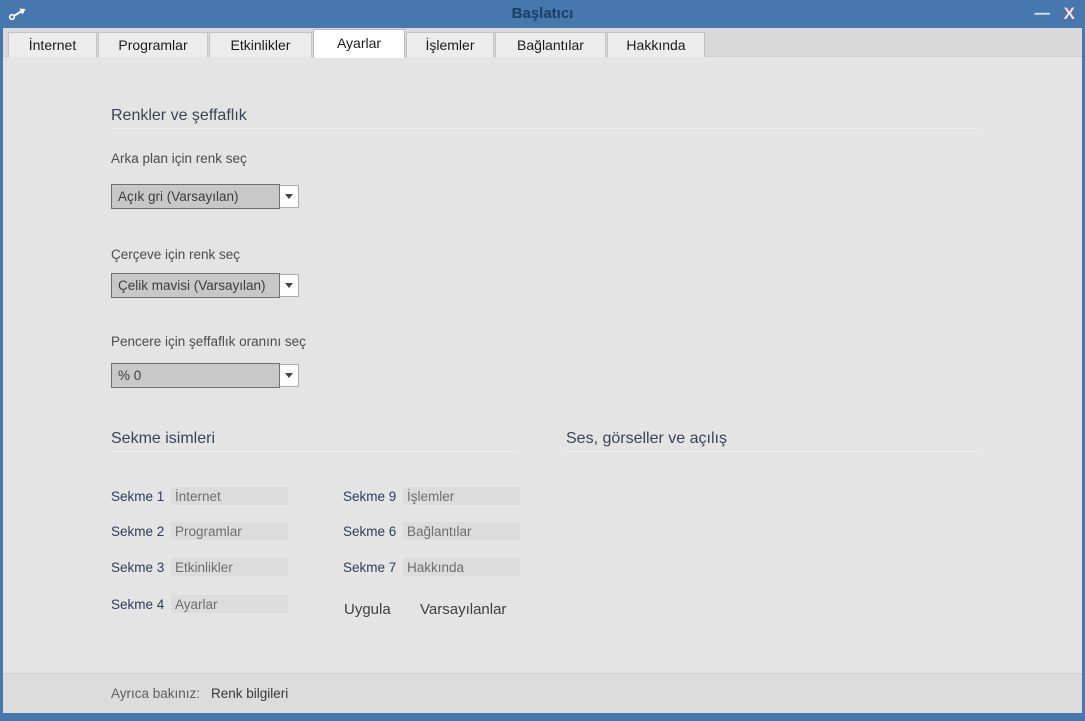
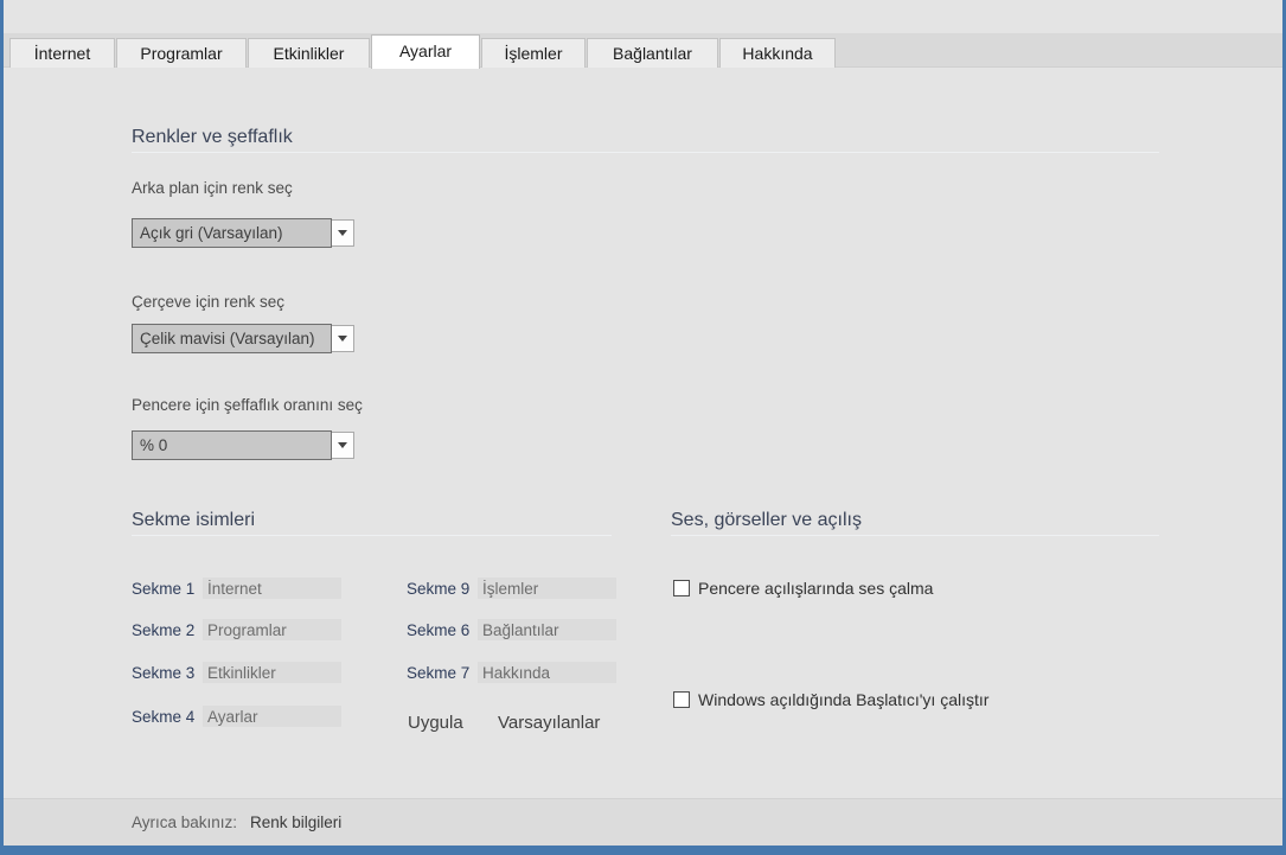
- Başlatıcı
- —
- X
  İnternet
  Programlar
  Etkinlikler
  Ayarlar
  İşlemler
  Bağlantılar
  Hakkında
  Renkler ve şeffaflık
  Arka plan için renk seç
  Açık gri (Varsayılan)
  Çerçeve için renk seç
  Çelik mavisi (Varsayılan)
  Pencere için şeffaflık oranını seç
  % 0
  Sekme isimleri
  Sekme 1
  İnternet
  Sekme 2
  Programlar
  Sekme 3
  Etkinlikler
  Sekme 4
  Ayarlar
  Sekme 9
  İşlemler
  Sekme 6
  Bağlantılar
  Sekme 7
  Hakkında
  Uygula
  Varsayılanlar
  Ses, görseller ve açılış
+ Pencere açılışlarında ses çalma
+ Windows açıldığında Başlatıcı'yı çalıştır
  Ayrıca bakınız:
  Renk bilgileri
